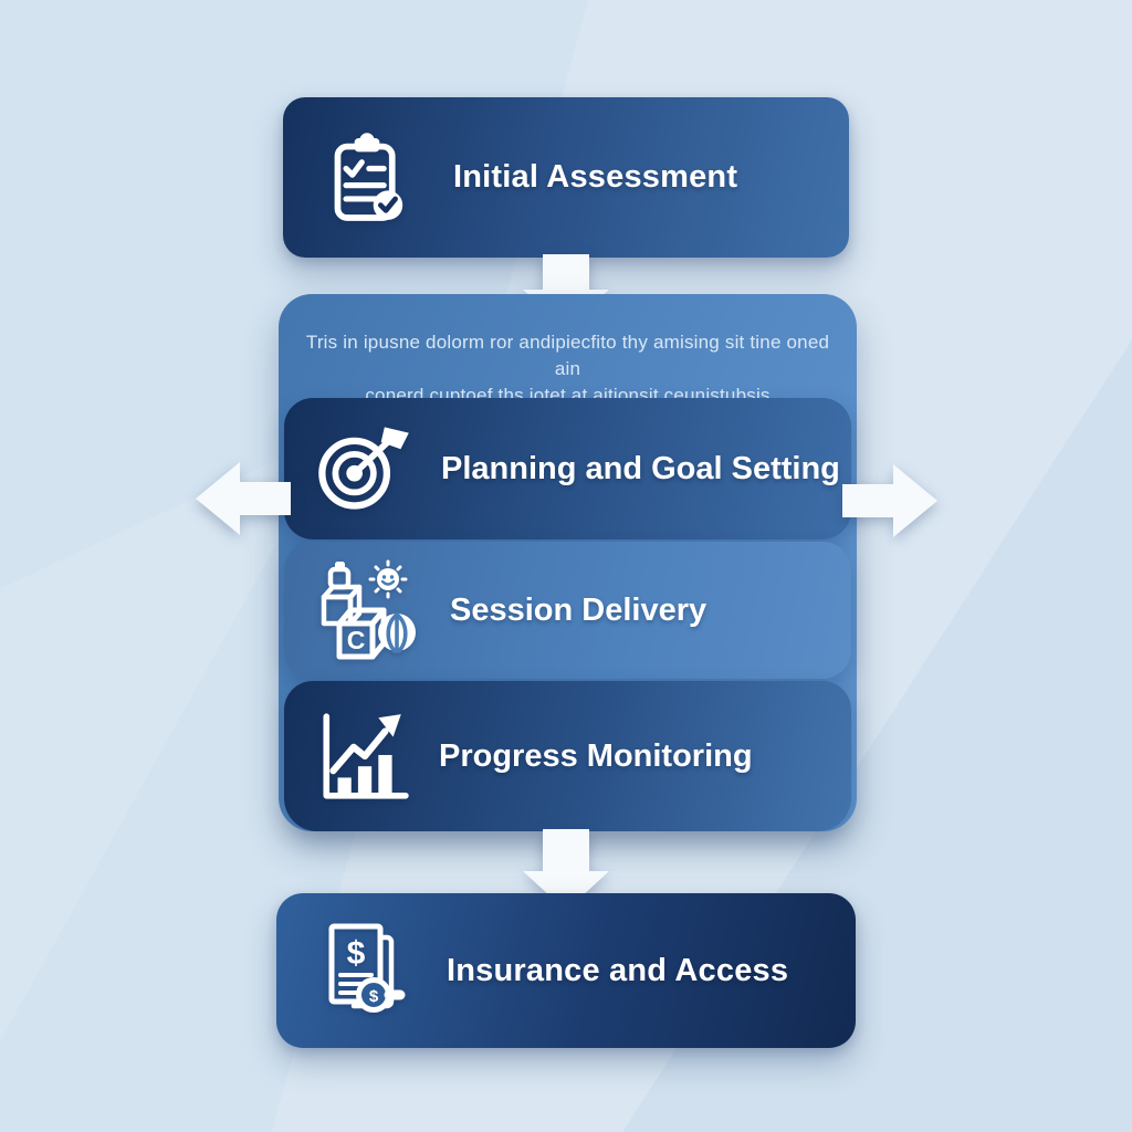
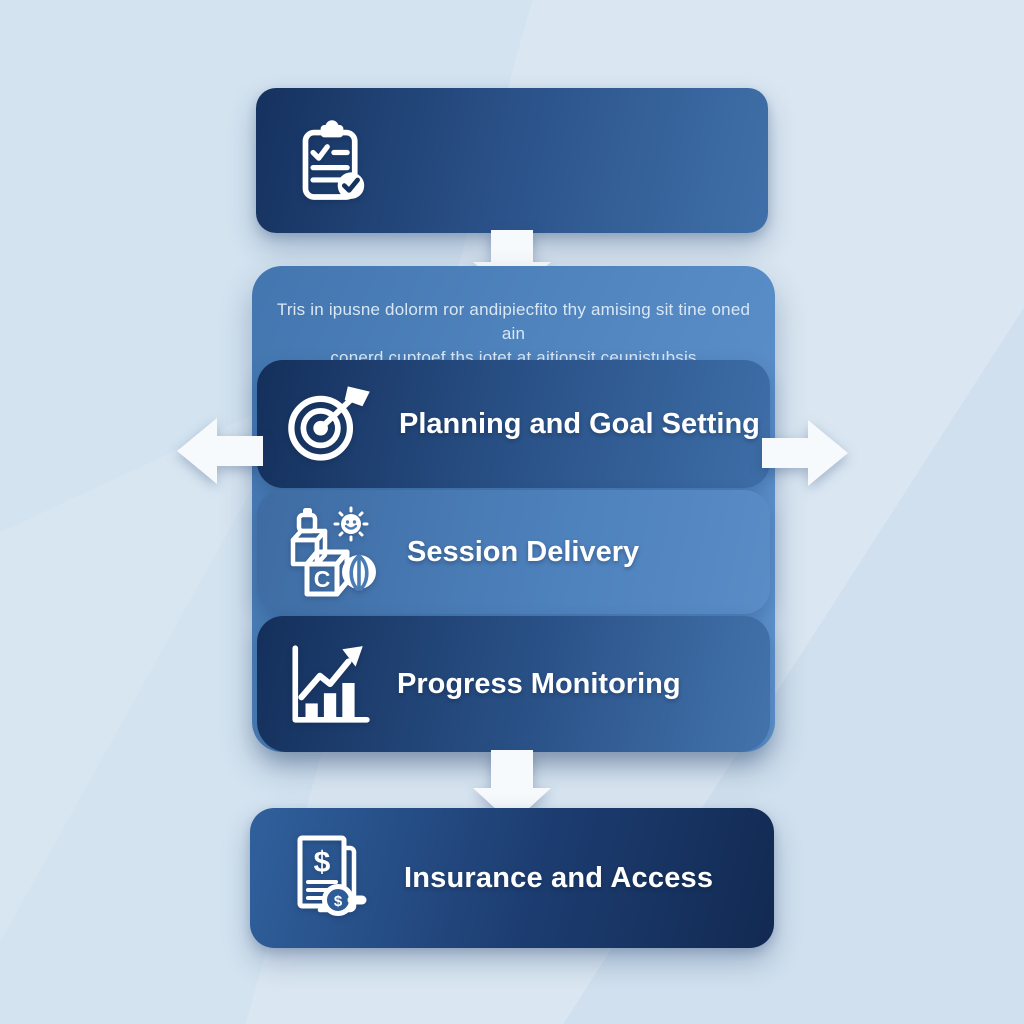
- Initial Assessment
  Tris in ipusne dolorm ror andipiecfito thy amising sit tine oned ain
  conerd cuptoef ths iotet at aitionsit ceunistubsis
  Planning and Goal Setting
  C
  Session Delivery
  Progress Monitoring
  $
  $
  Insurance and Access
